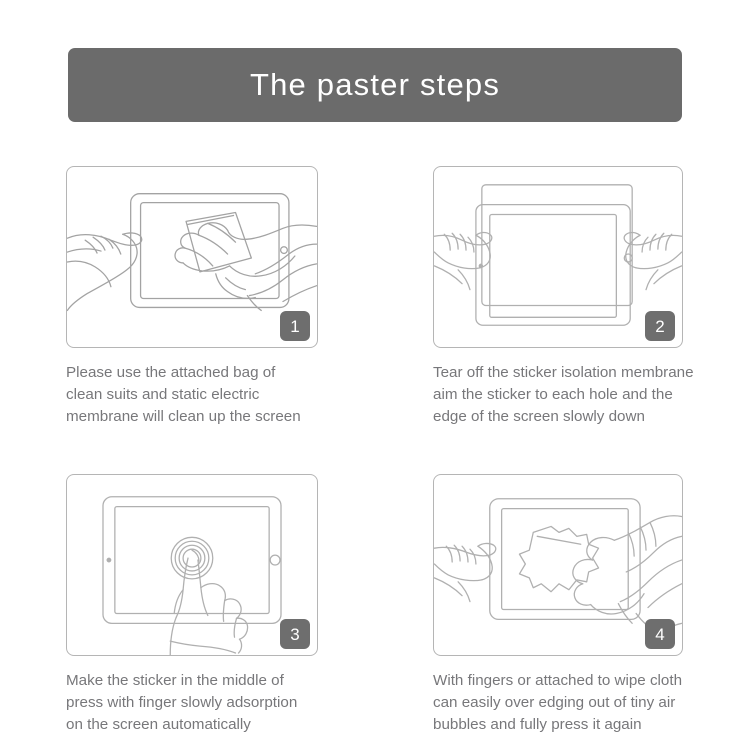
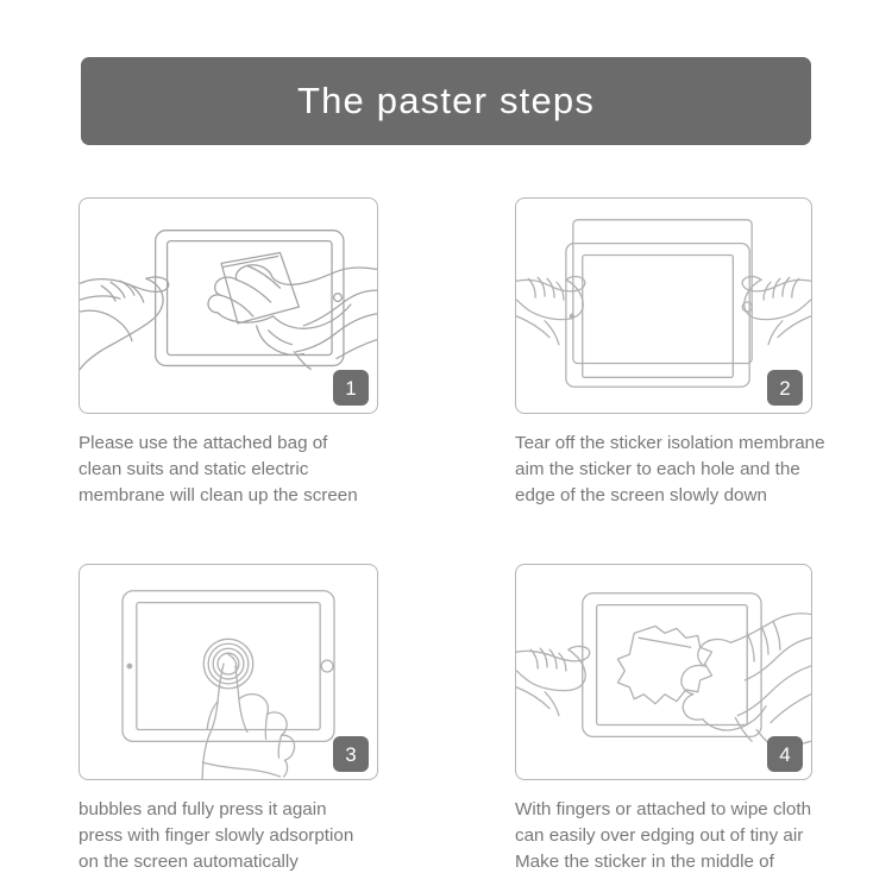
  The paster steps
  1
  Please use the attached bag of
  clean suits and static electric
  membrane will clean up the screen
  2
  Tear off the sticker isolation membrane
  aim the sticker to each hole and the
  edge of the screen slowly down
  3
- Make the sticker in the middle of
+ bubbles and fully press it again
  press with finger slowly adsorption
  on the screen automatically
  4
  With fingers or attached to wipe cloth
  can easily over edging out of tiny air
- bubbles and fully press it again
+ Make the sticker in the middle of
